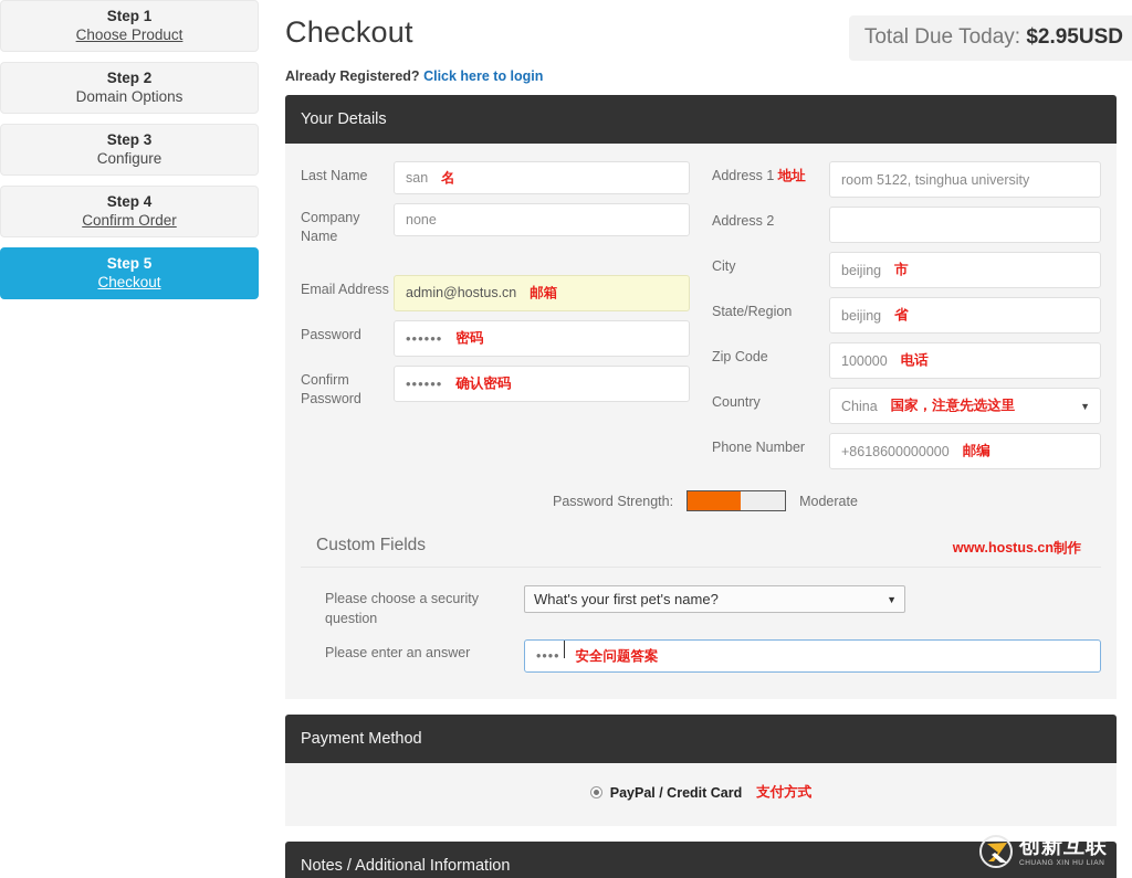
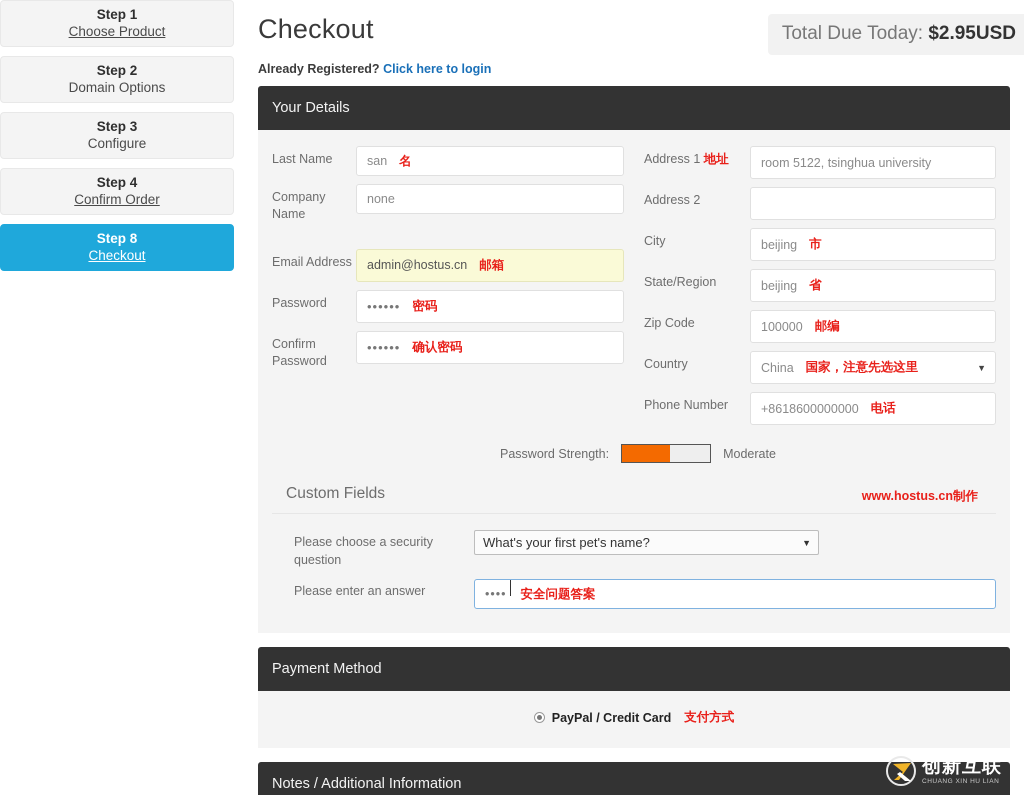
  Step 1
  Choose Product
  Step 2
  Domain Options
  Step 3
  Configure
  Step 4
  Confirm Order
- Step 5
+ Step 8
  Checkout
  Checkout
  Total Due Today: $2.95USD
  Already Registered? Click here to login
  Your Details
  Last Name
  san
  名
  Company Name
  none
  Email Address
  admin@hostus.cn
  邮箱
  Password
  ••••••
  密码
  Confirm Password
  ••••••
  确认密码
  Address 1 地址
  room 5122, tsinghua university
  Address 2
  City
  beijing
  市
  State/Region
  beijing
  省
  Zip Code
  100000
- 电话
+ 邮编
  Country
  China
  国家，注意先选这里
  ▼
  Phone Number
  +8618600000000
- 邮编
+ 电话
  Password Strength:
  Moderate
  Custom Fields
  www.hostus.cn制作
  Please choose a security question
  What's your first pet's name?
  ▼
  Please enter an answer
  ••••
  安全问题答案
  Payment Method
  PayPal / Credit Card
  支付方式
  Notes / Additional Information
  创新互联
